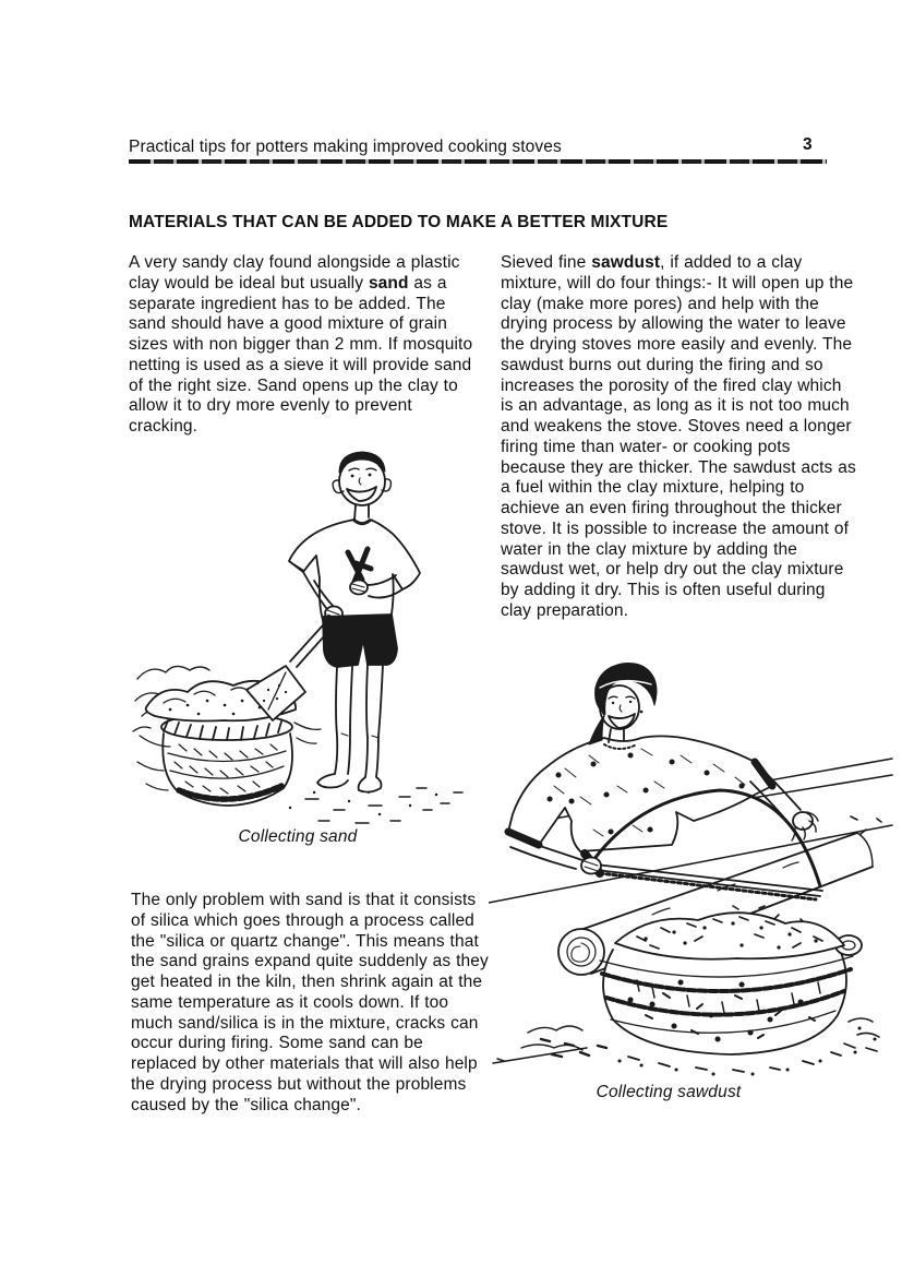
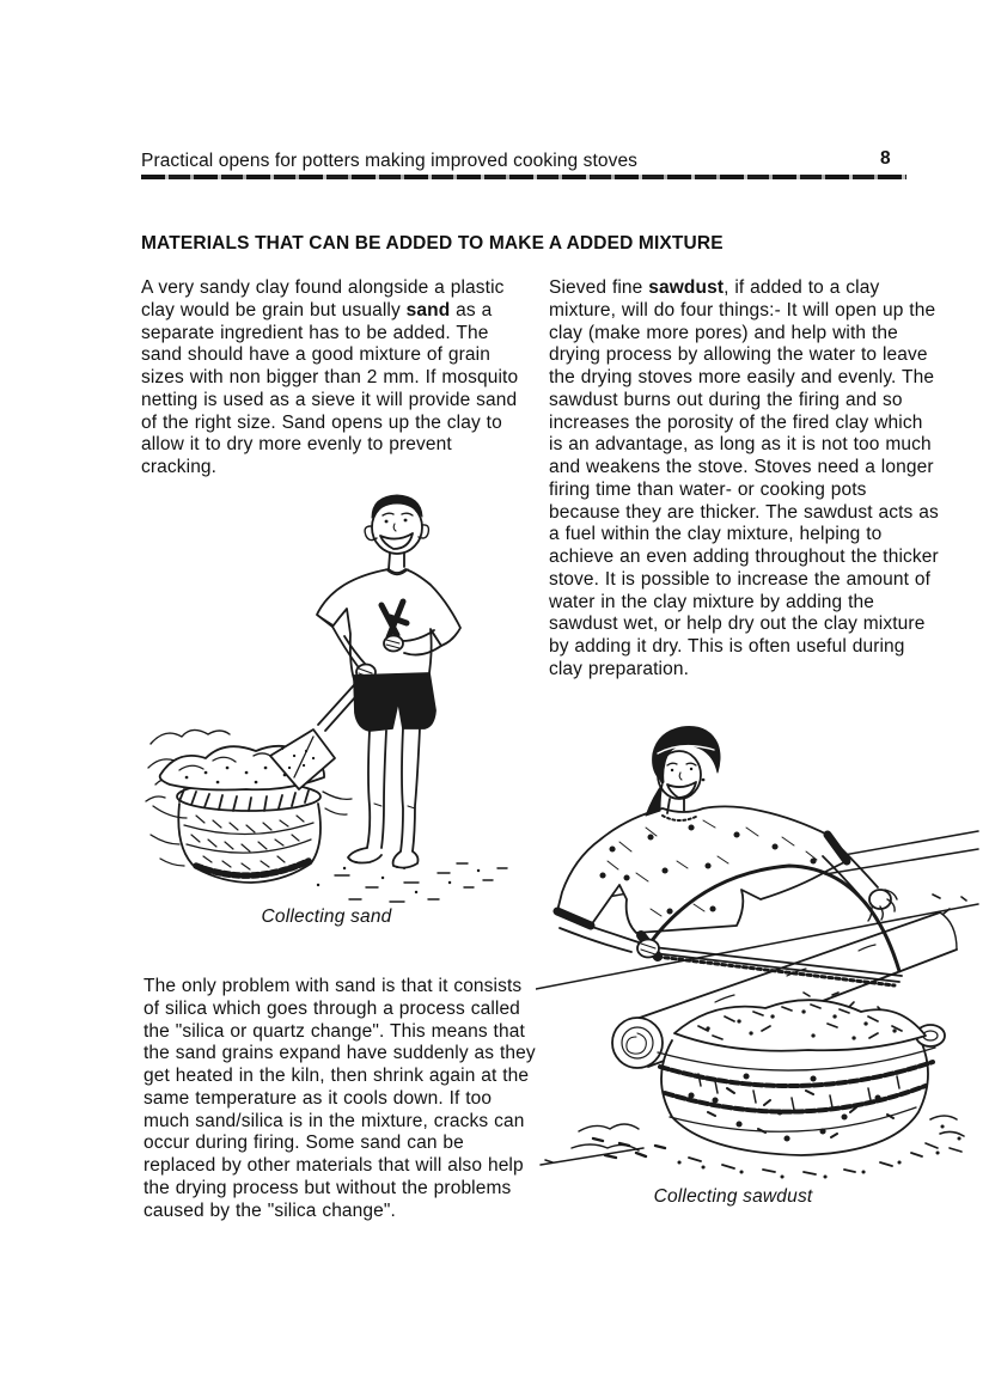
- Practical tips for potters making improved cooking stoves
+ Practical opens for potters making improved cooking stoves
- 3
+ 8
- MATERIALS THAT CAN BE ADDED TO MAKE A BETTER MIXTURE
+ MATERIALS THAT CAN BE ADDED TO MAKE A ADDED MIXTURE
- A very sandy clay found alongside a plastic clay would be ideal but usually sand as a separate ingredient has to be added. The sand should have a good mixture of grain sizes with non bigger than 2 mm. If mosquito netting is used as a sieve it will provide sand of the right size. Sand opens up the clay to allow it to dry more evenly to prevent cracking.
+ A very sandy clay found alongside a plastic clay would be grain but usually sand as a separate ingredient has to be added. The sand should have a good mixture of grain sizes with non bigger than 2 mm. If mosquito netting is used as a sieve it will provide sand of the right size. Sand opens up the clay to allow it to dry more evenly to prevent cracking.
- Sieved fine sawdust, if added to a clay mixture, will do four things:- It will open up the clay (make more pores) and help with the drying process by allowing the water to leave the drying stoves more easily and evenly. The sawdust burns out during the firing and so increases the porosity of the fired clay which is an advantage, as long as it is not too much and weakens the stove. Stoves need a longer firing time than water- or cooking pots because they are thicker. The sawdust acts as a fuel within the clay mixture, helping to achieve an even firing throughout the thicker stove. It is possible to increase the amount of water in the clay mixture by adding the sawdust wet, or help dry out the clay mixture by adding it dry. This is often useful during clay preparation.
+ Sieved fine sawdust, if added to a clay mixture, will do four things:- It will open up the clay (make more pores) and help with the drying process by allowing the water to leave the drying stoves more easily and evenly. The sawdust burns out during the firing and so increases the porosity of the fired clay which is an advantage, as long as it is not too much and weakens the stove. Stoves need a longer firing time than water- or cooking pots because they are thicker. The sawdust acts as a fuel within the clay mixture, helping to achieve an even adding throughout the thicker stove. It is possible to increase the amount of water in the clay mixture by adding the sawdust wet, or help dry out the clay mixture by adding it dry. This is often useful during clay preparation.
  Collecting sand
- The only problem with sand is that it consists of silica which goes through a process called the "silica or quartz change". This means that the sand grains expand quite suddenly as they get heated in the kiln, then shrink again at the same temperature as it cools down. If too much sand/silica is in the mixture, cracks can occur during firing. Some sand can be replaced by other materials that will also help the drying process but without the problems caused by the "silica change".
+ The only problem with sand is that it consists of silica which goes through a process called the "silica or quartz change". This means that the sand grains expand have suddenly as they get heated in the kiln, then shrink again at the same temperature as it cools down. If too much sand/silica is in the mixture, cracks can occur during firing. Some sand can be replaced by other materials that will also help the drying process but without the problems caused by the "silica change".
  Collecting sawdust
